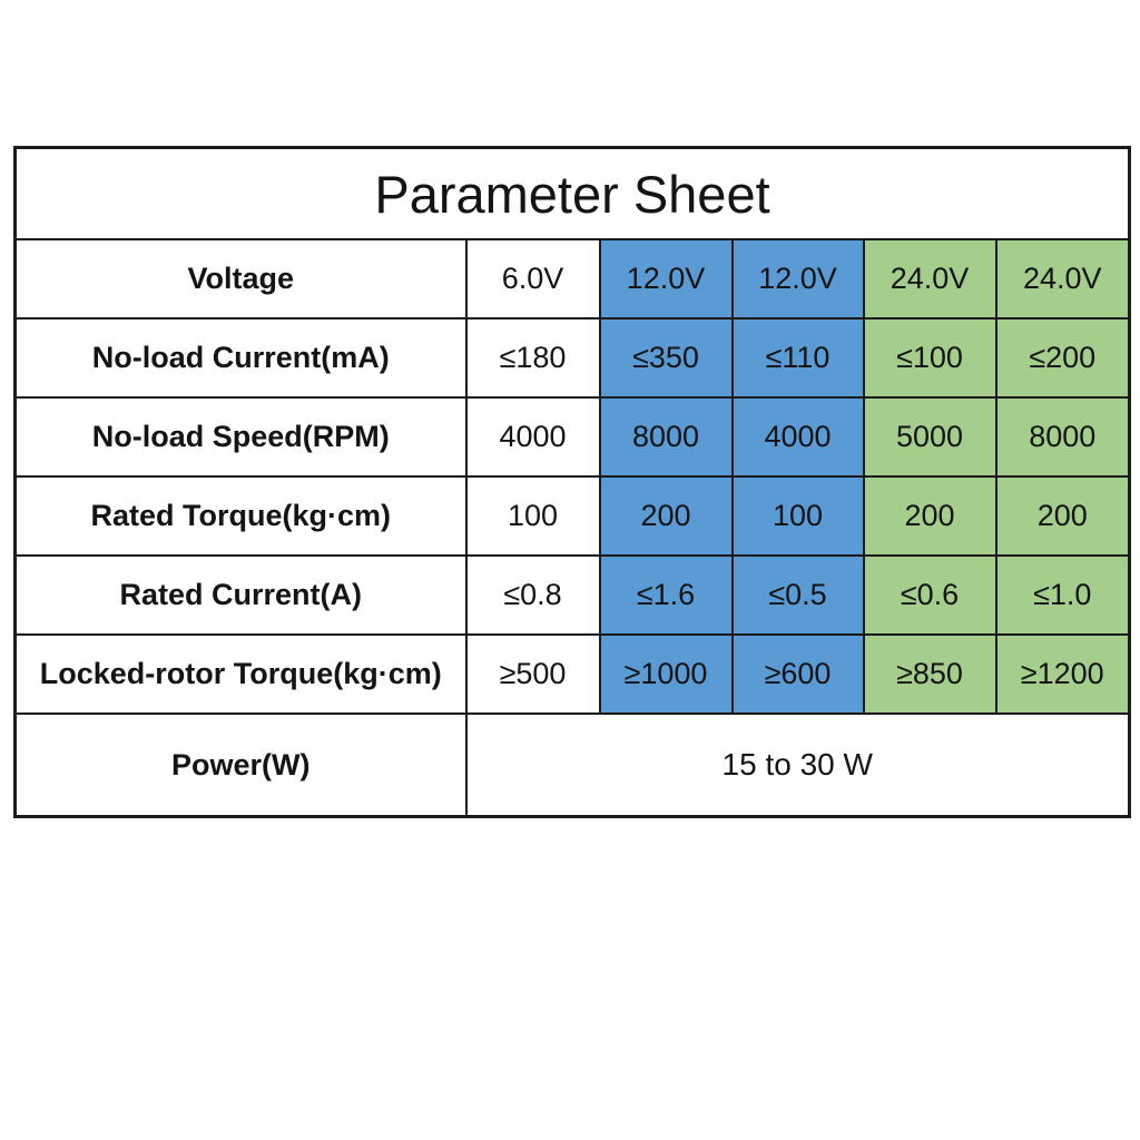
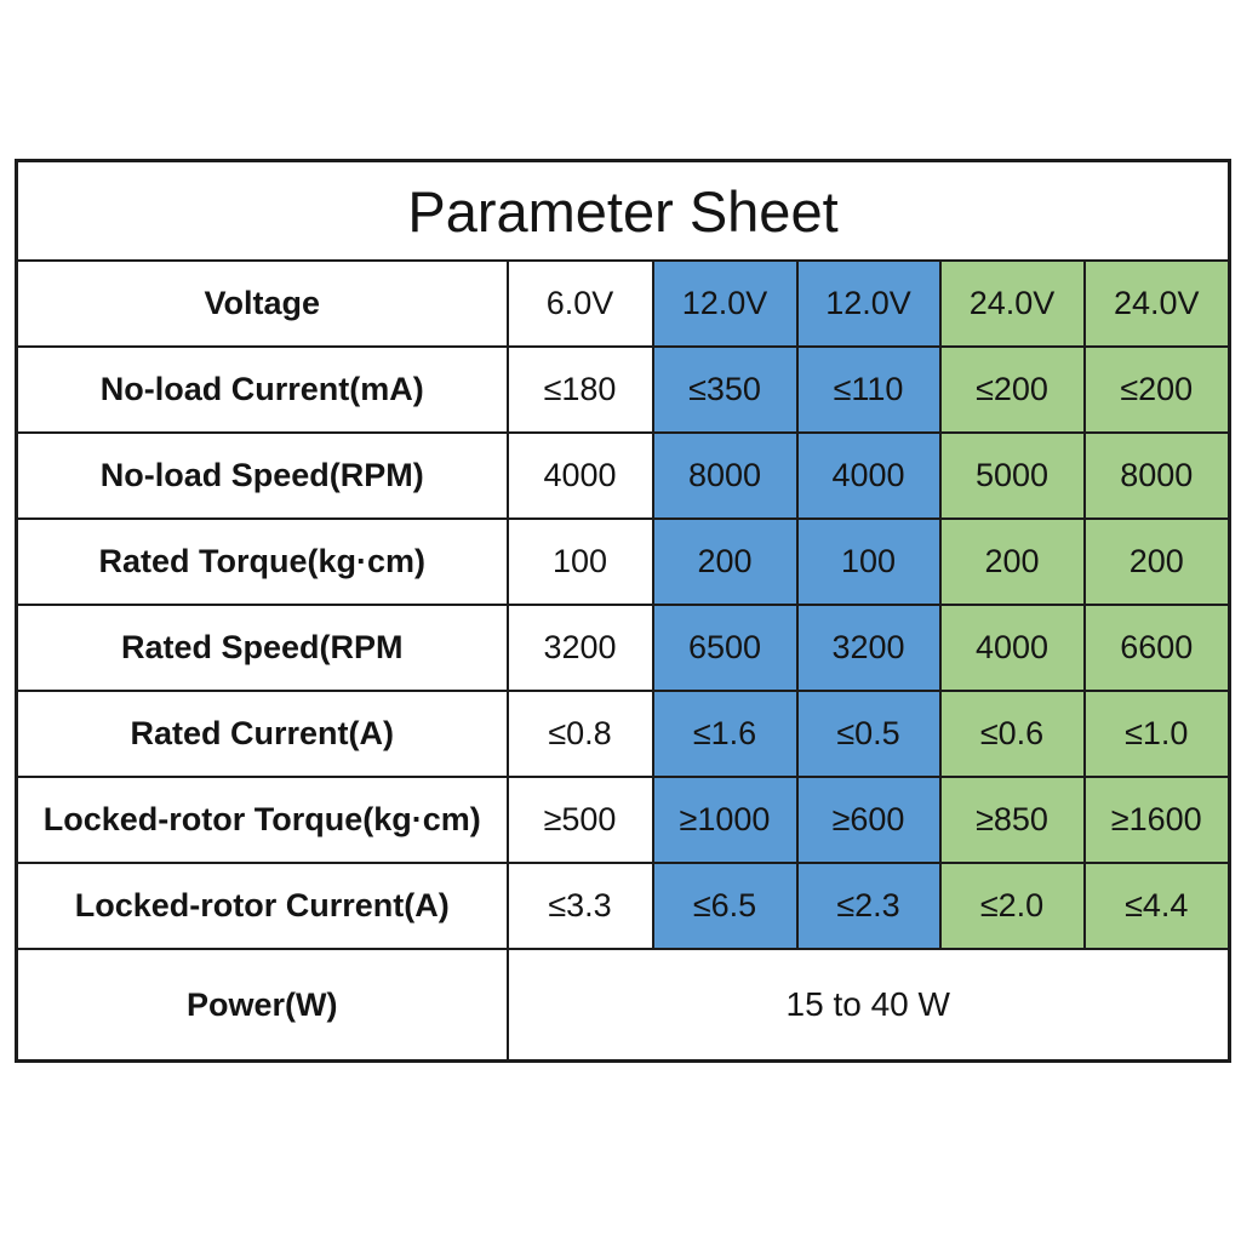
  Parameter Sheet
  Voltage	6.0V	12.0V	12.0V	24.0V	24.0V
- No-load Current(mA)	≤180	≤350	≤110	≤100	≤200
+ No-load Current(mA)	≤180	≤350	≤110	≤200	≤200
  No-load Speed(RPM)	4000	8000	4000	5000	8000
  Rated Torque(kg·cm)	100	200	100	200	200
+ Rated Speed(RPM	3200	6500	3200	4000	6600
  Rated Current(A)	≤0.8	≤1.6	≤0.5	≤0.6	≤1.0
- Locked-rotor Torque(kg·cm)	≥500	≥1000	≥600	≥850	≥1200
+ Locked-rotor Torque(kg·cm)	≥500	≥1000	≥600	≥850	≥1600
+ Locked-rotor Current(A)	≤3.3	≤6.5	≤2.3	≤2.0	≤4.4
- Power(W)	15 to 30 W
+ Power(W)	15 to 40 W
